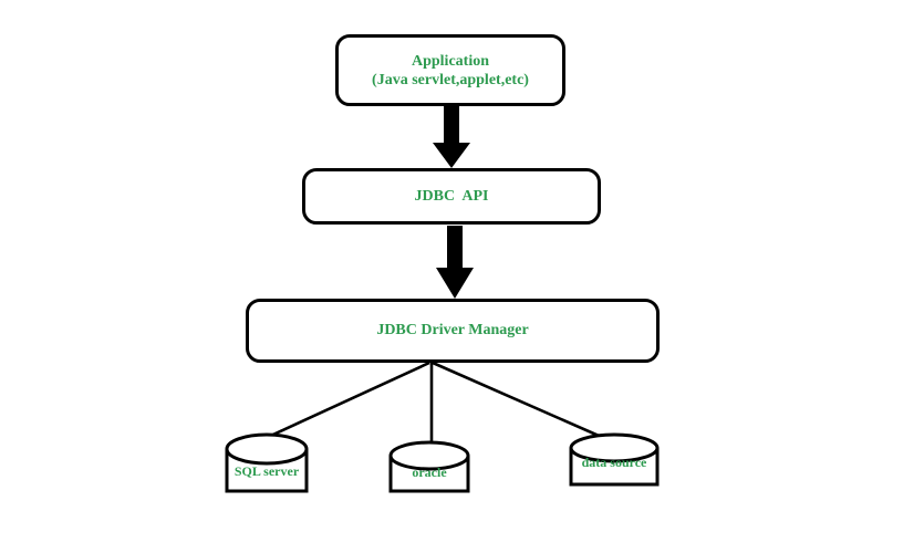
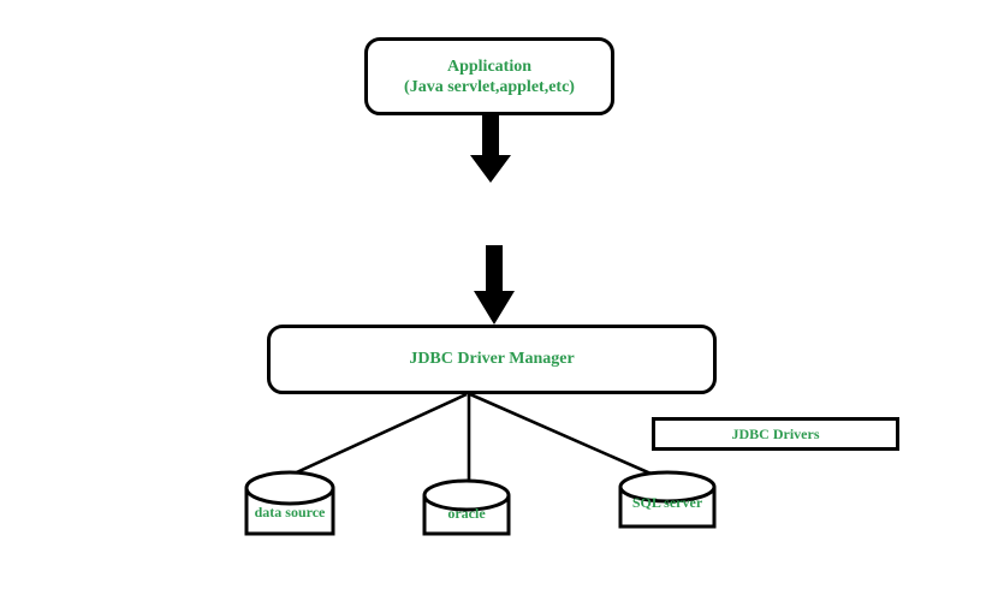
  Application
  (Java servlet,applet,etc)
- JDBC API
  JDBC Driver Manager
+ JDBC Drivers
- SQL server
+ data source
  oracle
- data source
+ SQL server
